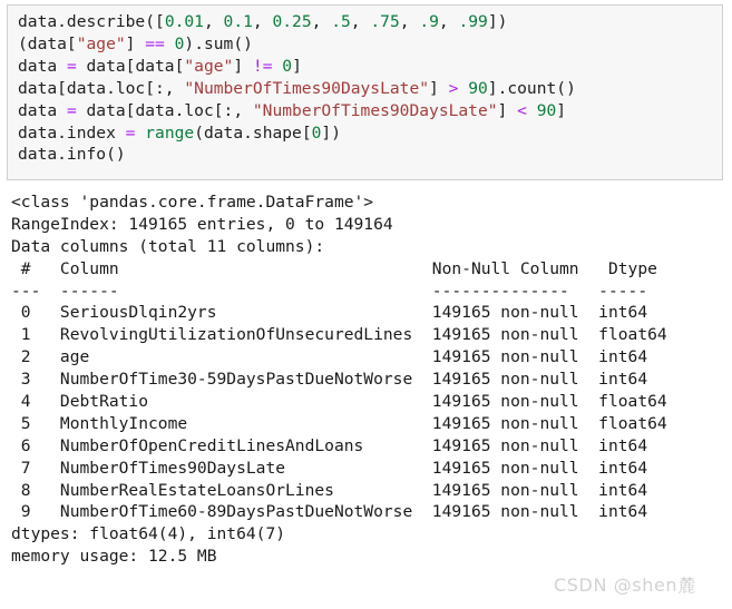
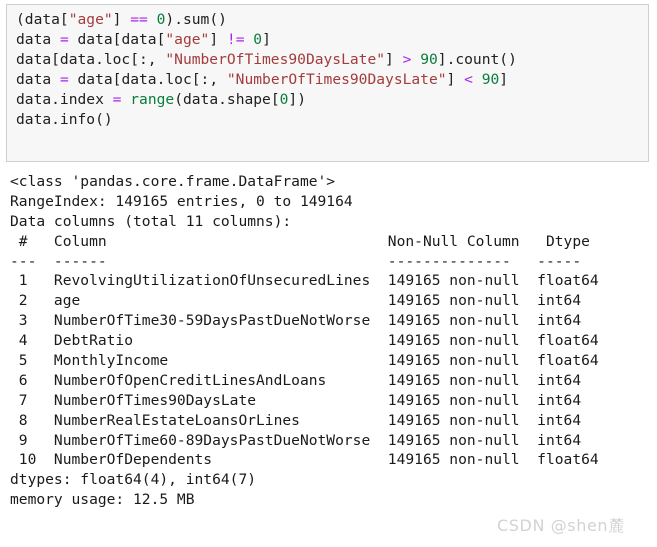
- data.describe([0.01, 0.1, 0.25, .5, .75, .9, .99])
  (data["age"] == 0).sum()
  data = data[data["age"] != 0]
  data[data.loc[:, "NumberOfTimes90DaysLate"] > 90].count()
  data = data[data.loc[:, "NumberOfTimes90DaysLate"] < 90]
  data.index = range(data.shape[0])
  data.info()
  <class 'pandas.core.frame.DataFrame'>
  RangeIndex: 149165 entries, 0 to 149164
  Data columns (total 11 columns):
  # Column Non-Null Column Dtype
  --- ------ -------------- -----
- 0 SeriousDlqin2yrs 149165 non-null int64
  1 RevolvingUtilizationOfUnsecuredLines 149165 non-null float64
  2 age 149165 non-null int64
  3 NumberOfTime30-59DaysPastDueNotWorse 149165 non-null int64
  4 DebtRatio 149165 non-null float64
  5 MonthlyIncome 149165 non-null float64
  6 NumberOfOpenCreditLinesAndLoans 149165 non-null int64
  7 NumberOfTimes90DaysLate 149165 non-null int64
  8 NumberRealEstateLoansOrLines 149165 non-null int64
  9 NumberOfTime60-89DaysPastDueNotWorse 149165 non-null int64
+ 10 NumberOfDependents 149165 non-null float64
  dtypes: float64(4), int64(7)
  memory usage: 12.5 MB
  CSDN @shen麓
